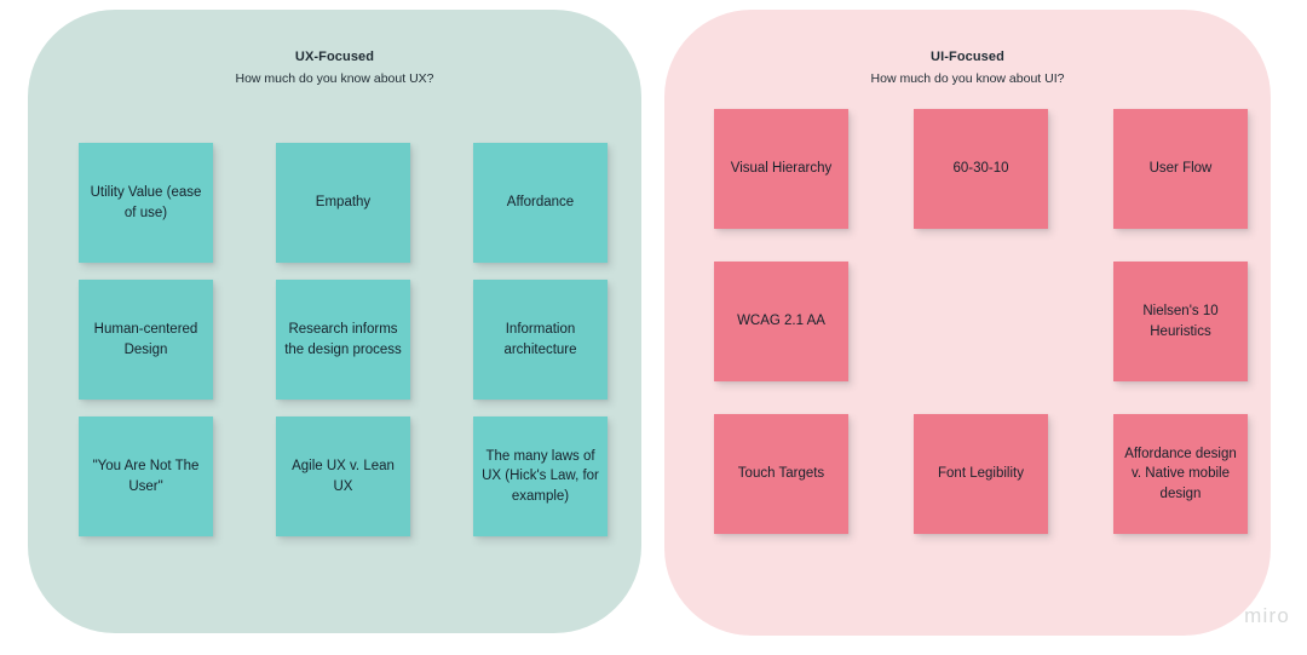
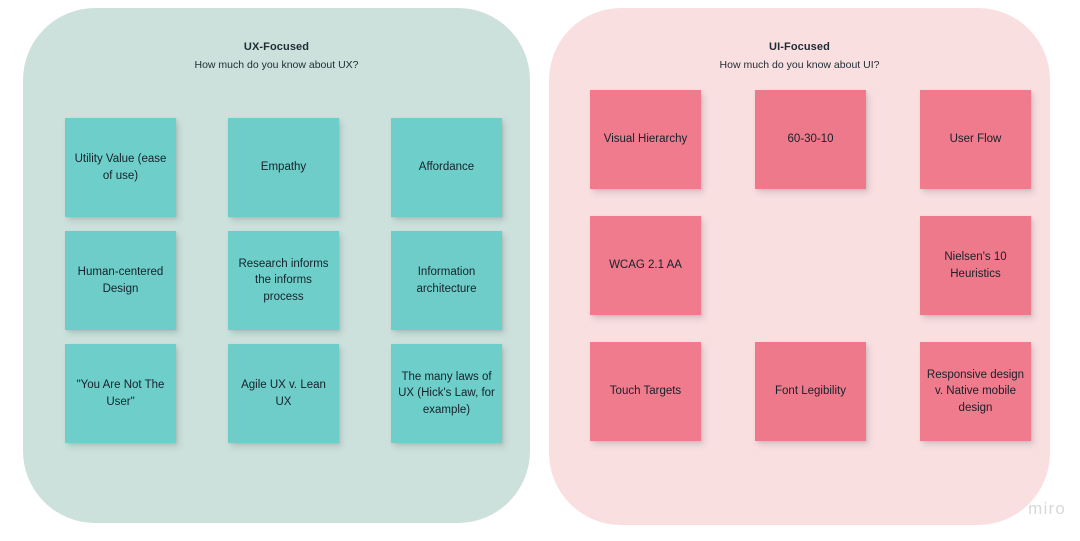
  UX-Focused
  How much do you know about UX?
  Utility Value (ease of use)
  Empathy
  Affordance
  Human-centered Design
- Research informs the design process
+ Research informs the informs process
  Information architecture
  "You Are Not The User"
  Agile UX v. Lean UX
  The many laws of UX (Hick's Law, for example)
  UI-Focused
  How much do you know about UI?
  Visual Hierarchy
  60-30-10
  User Flow
  WCAG 2.1 AA
  Nielsen's 10 Heuristics
  Touch Targets
  Font Legibility
- Affordance design v. Native mobile design
+ Responsive design v. Native mobile design
  miro
